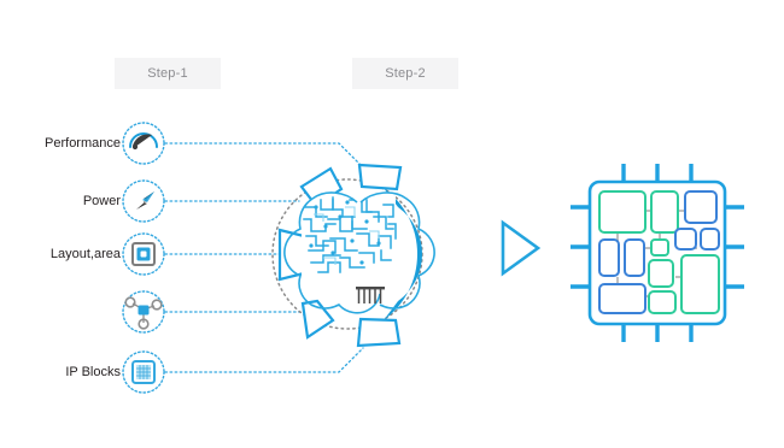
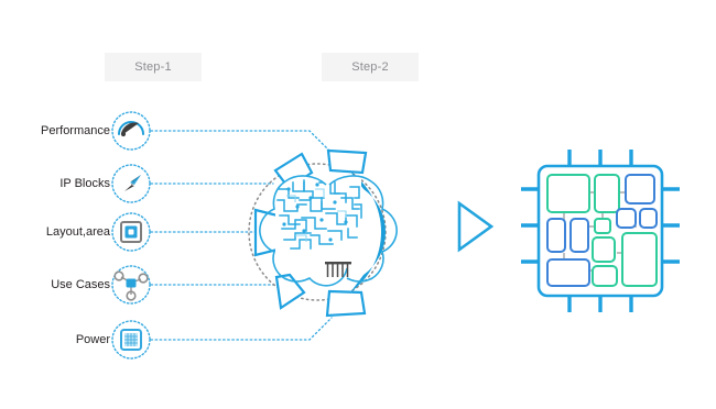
  Step-1
  Step-2
  Performance
- Power
+ IP Blocks
  Layout,area
+ Use Cases
- IP Blocks
+ Power
